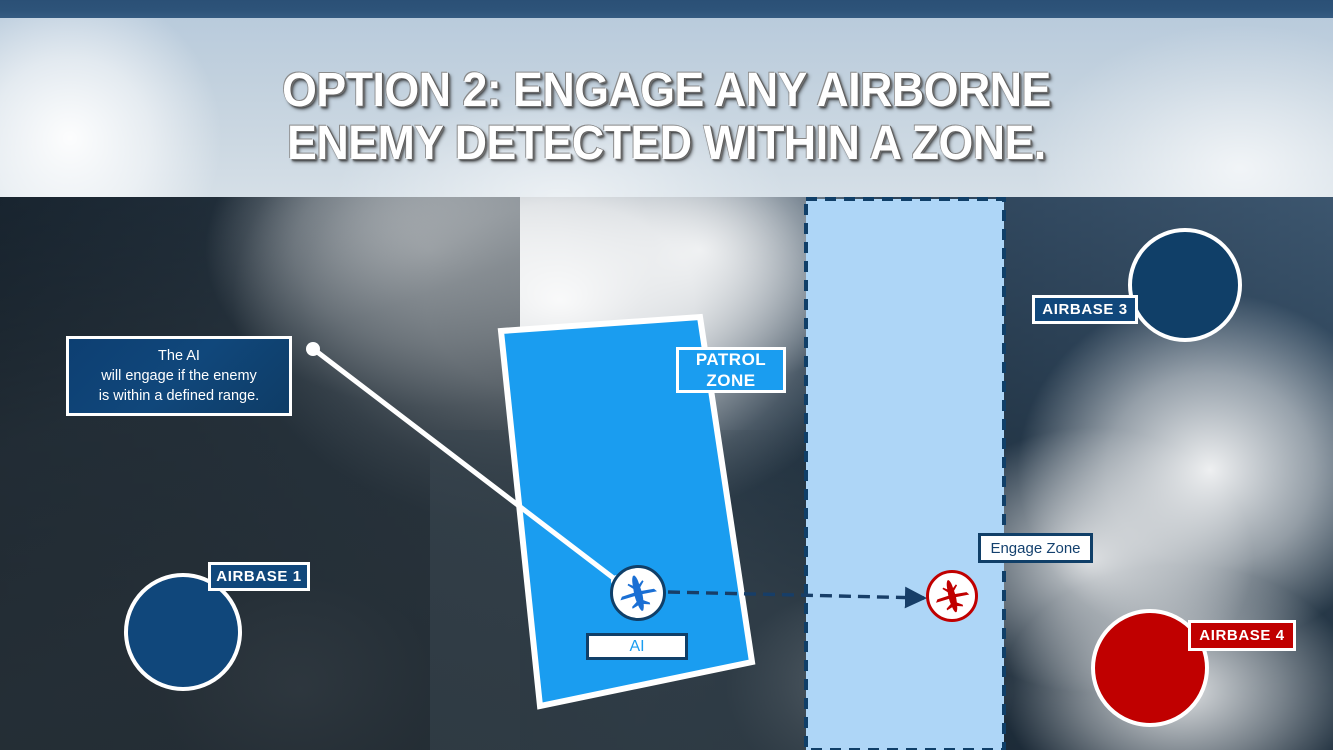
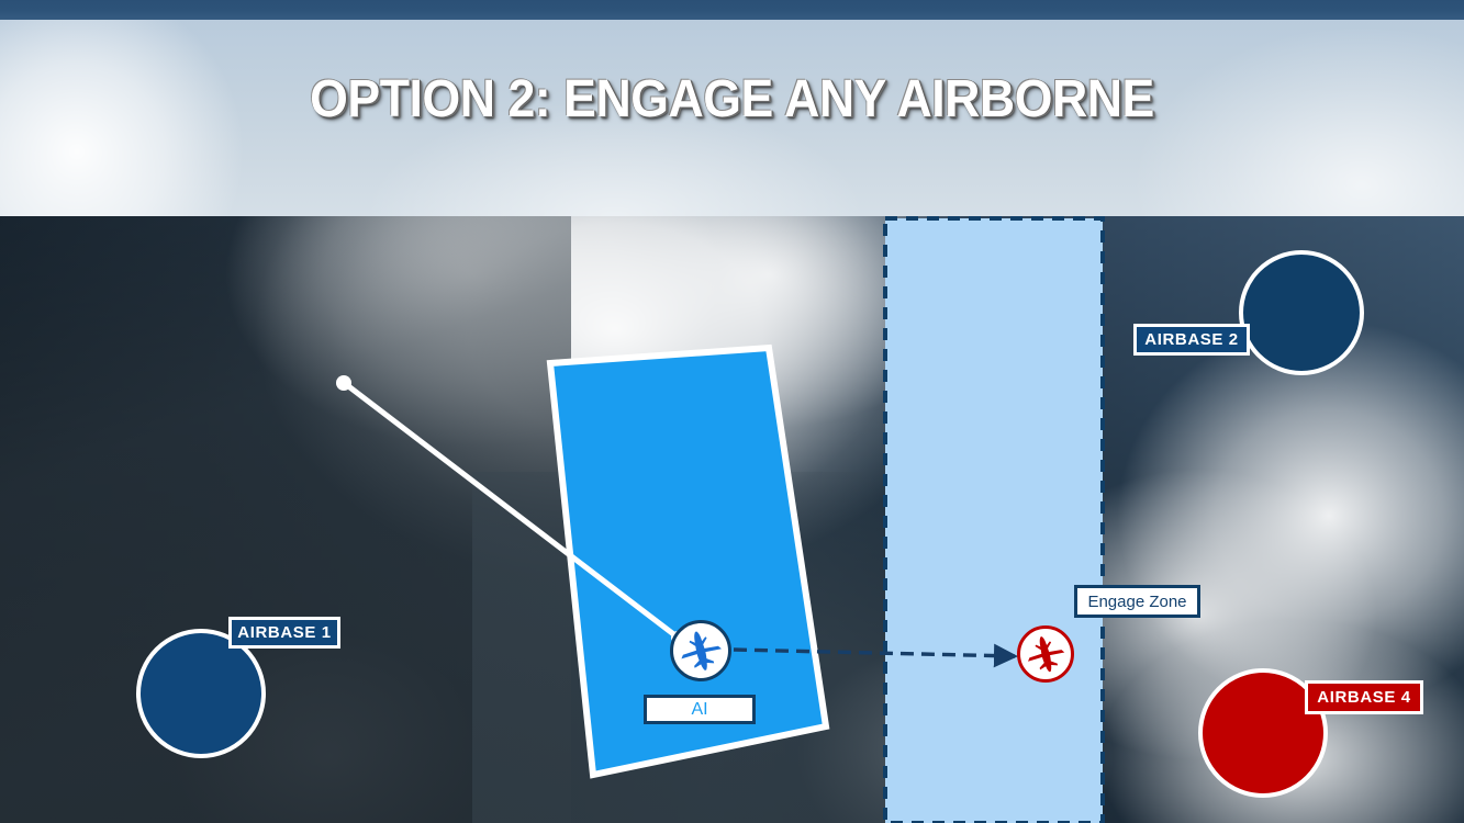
  OPTION 2: ENGAGE ANY AIRBORNE
- ENEMY DETECTED WITHIN A ZONE.
- The AI
- will engage if the enemy
- is within a defined range.
- PATROL
- ZONE
  Engage Zone
  AI
  AIRBASE 1
- AIRBASE 3
+ AIRBASE 2
  AIRBASE 4
